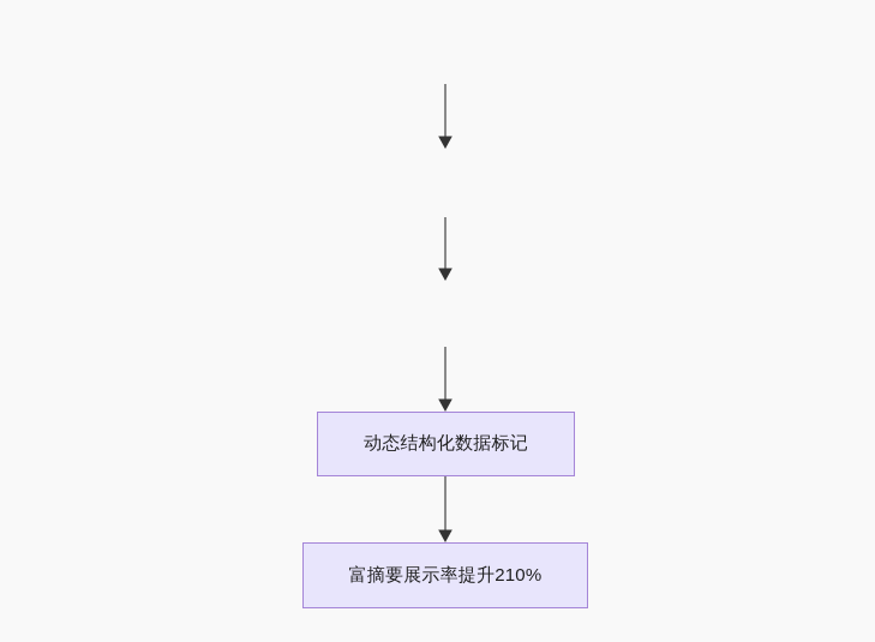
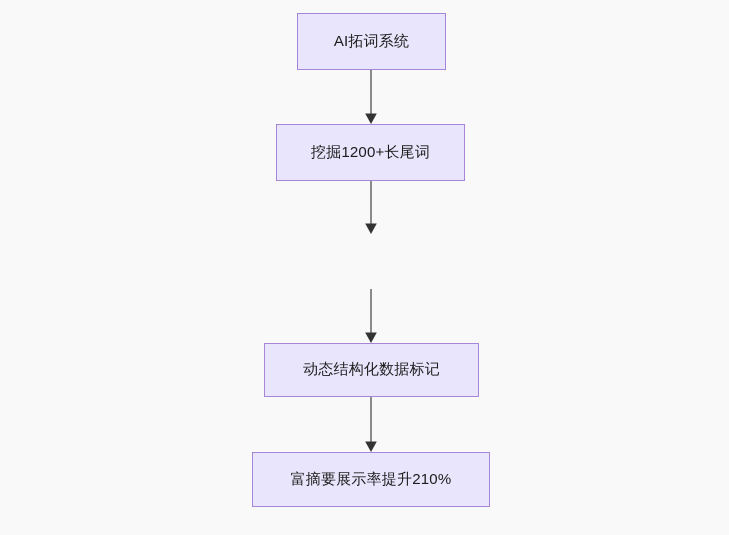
+ AI拓词系统
+ 挖掘1200+长尾词
  动态结构化数据标记
  富摘要展示率提升210%
